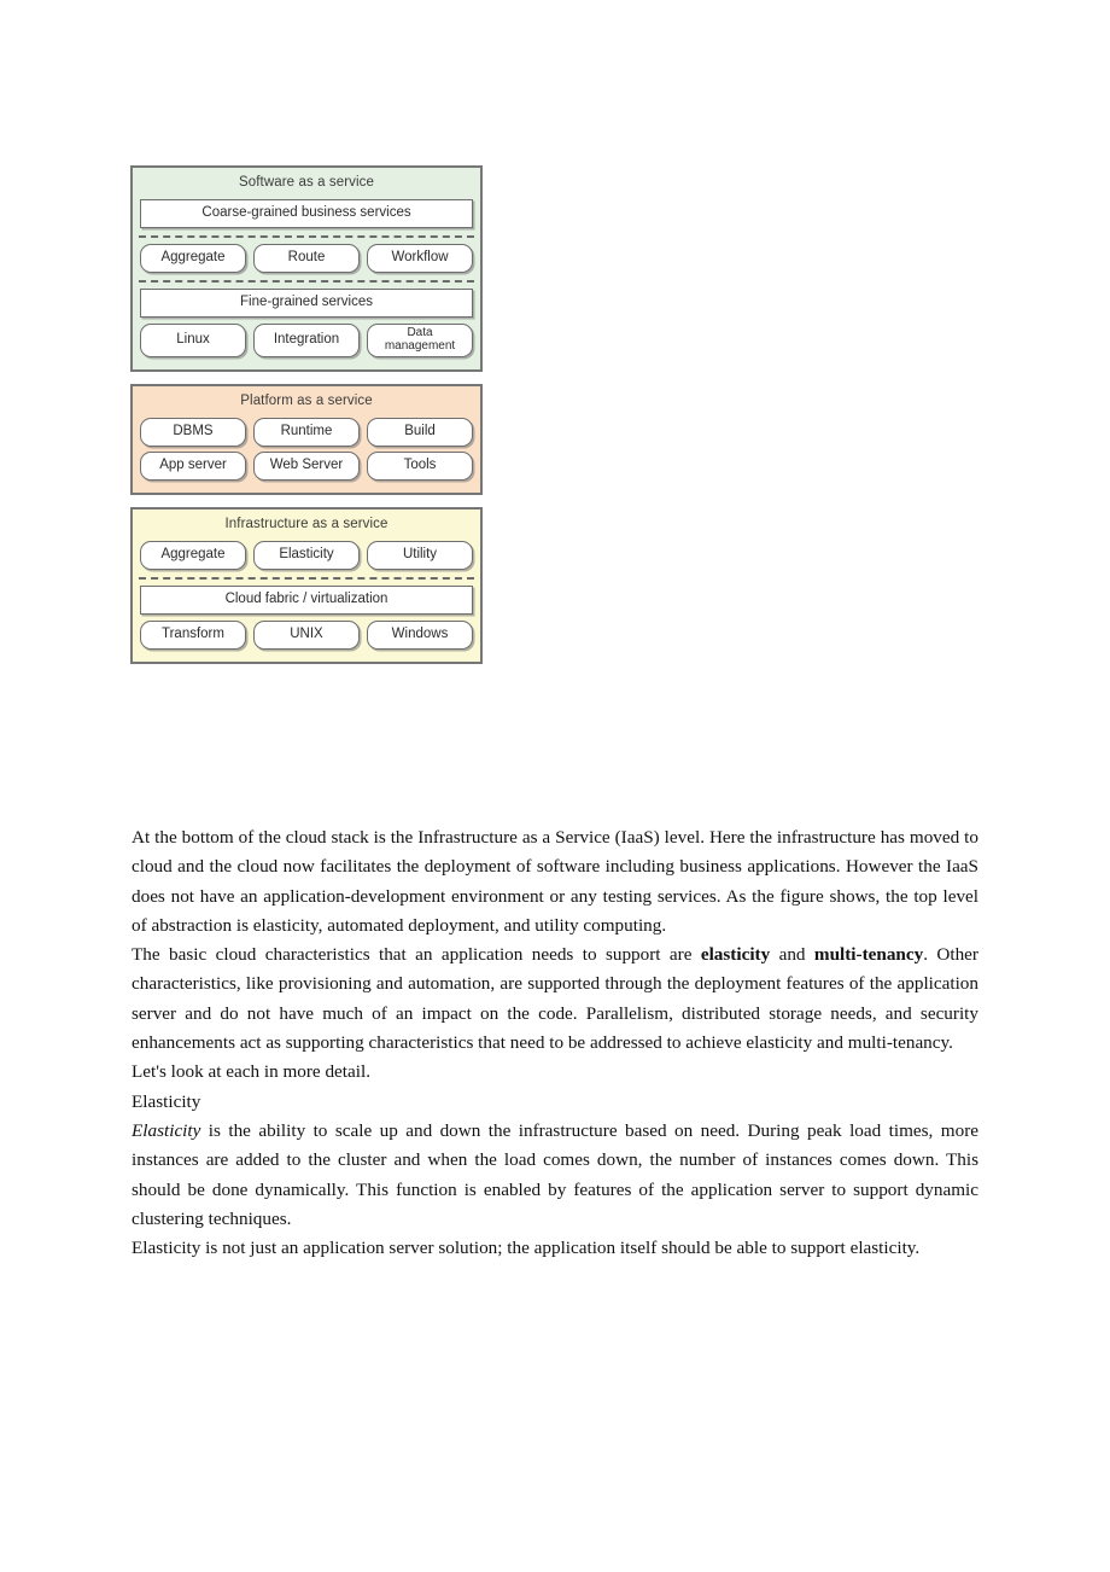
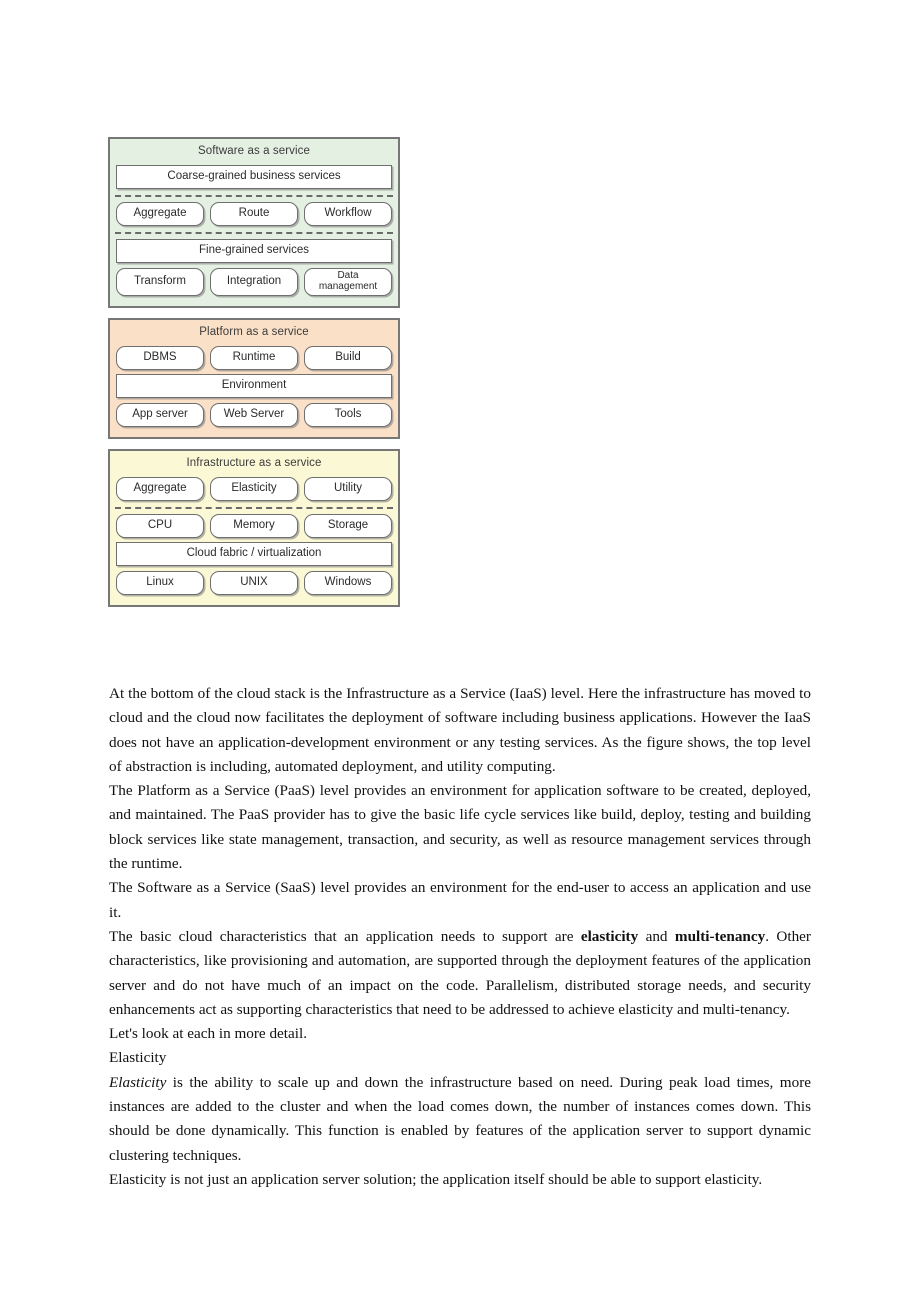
  Software as a service
  Coarse-grained business services
  Aggregate
  Route
  Workflow
  Fine-grained services
- Linux
+ Transform
  Integration
  Data
  management
  Platform as a service
  DBMS
  Runtime
  Build
+ Environment
  App server
  Web Server
  Tools
  Infrastructure as a service
  Aggregate
  Elasticity
  Utility
+ CPU
+ Memory
+ Storage
  Cloud fabric / virtualization
- Transform
+ Linux
  UNIX
  Windows
- At the bottom of the cloud stack is the Infrastructure as a Service (IaaS) level. Here the infrastructure has moved to cloud and the cloud now facilitates the deployment of software including business applications. However the IaaS does not have an application-development environment or any testing services. As the figure shows, the top level of abstraction is elasticity, automated deployment, and utility computing.
+ At the bottom of the cloud stack is the Infrastructure as a Service (IaaS) level. Here the infrastructure has moved to cloud and the cloud now facilitates the deployment of software including business applications. However the IaaS does not have an application-development environment or any testing services. As the figure shows, the top level of abstraction is including, automated deployment, and utility computing.
+ The Platform as a Service (PaaS) level provides an environment for application software to be created, deployed, and maintained. The PaaS provider has to give the basic life cycle services like build, deploy, testing and building block services like state management, transaction, and security, as well as resource management services through the runtime.
+ The Software as a Service (SaaS) level provides an environment for the end-user to access an application and use it.
  The basic cloud characteristics that an application needs to support are elasticity and multi-tenancy. Other characteristics, like provisioning and automation, are supported through the deployment features of the application server and do not have much of an impact on the code. Parallelism, distributed storage needs, and security enhancements act as supporting characteristics that need to be addressed to achieve elasticity and multi-tenancy.
  Let's look at each in more detail.
  Elasticity
  Elasticity is the ability to scale up and down the infrastructure based on need. During peak load times, more instances are added to the cluster and when the load comes down, the number of instances comes down. This should be done dynamically. This function is enabled by features of the application server to support dynamic clustering techniques.
  Elasticity is not just an application server solution; the application itself should be able to support elasticity.
